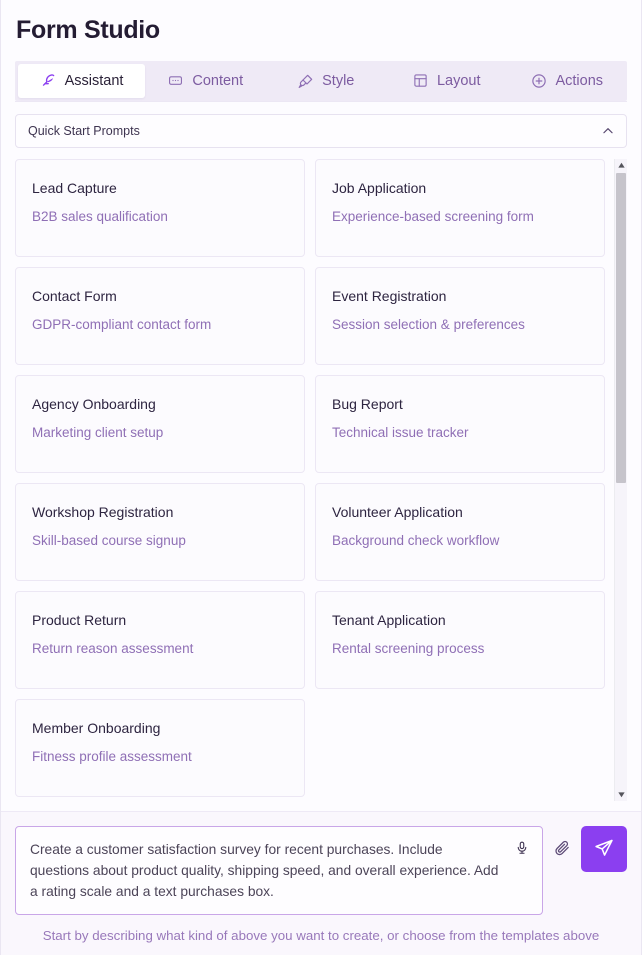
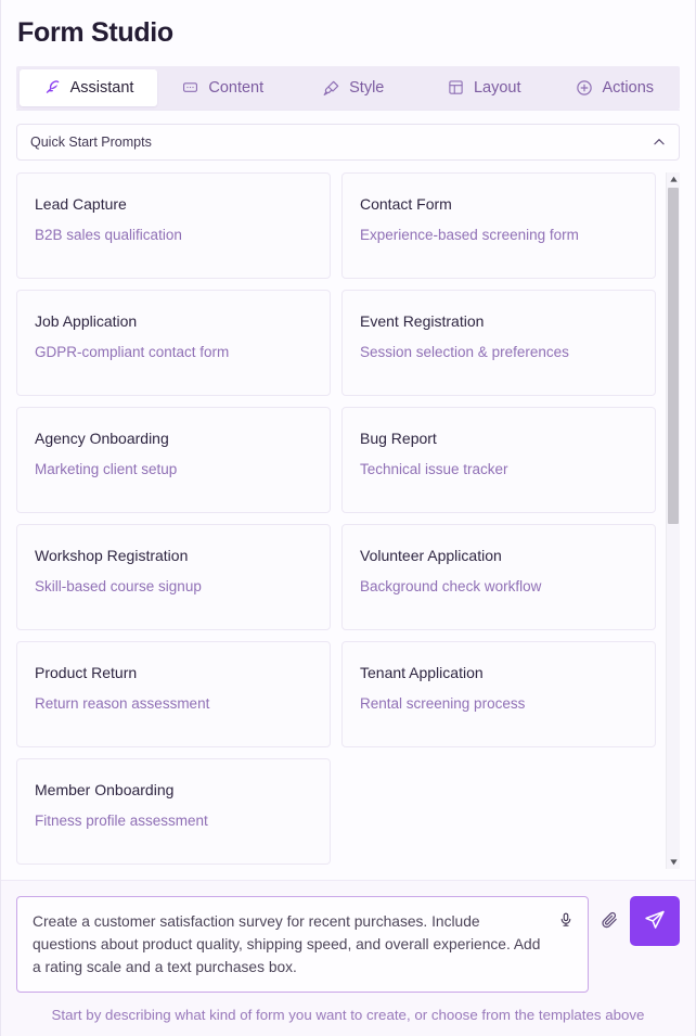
  Form Studio
  Assistant
  Content
  Style
  Layout
  Actions
  Quick Start Prompts
  Lead Capture
  B2B sales qualification
- Job Application
+ Contact Form
  Experience-based screening form
- Contact Form
+ Job Application
  GDPR-compliant contact form
  Event Registration
  Session selection & preferences
  Agency Onboarding
  Marketing client setup
  Bug Report
  Technical issue tracker
  Workshop Registration
  Skill-based course signup
  Volunteer Application
  Background check workflow
  Product Return
  Return reason assessment
  Tenant Application
  Rental screening process
  Member Onboarding
  Fitness profile assessment
  Create a customer satisfaction survey for recent purchases. Include questions about product quality, shipping speed, and overall experience. Add a rating scale and a text purchases box.
- Start by describing what kind of above you want to create, or choose from the templates above
+ Start by describing what kind of form you want to create, or choose from the templates above
